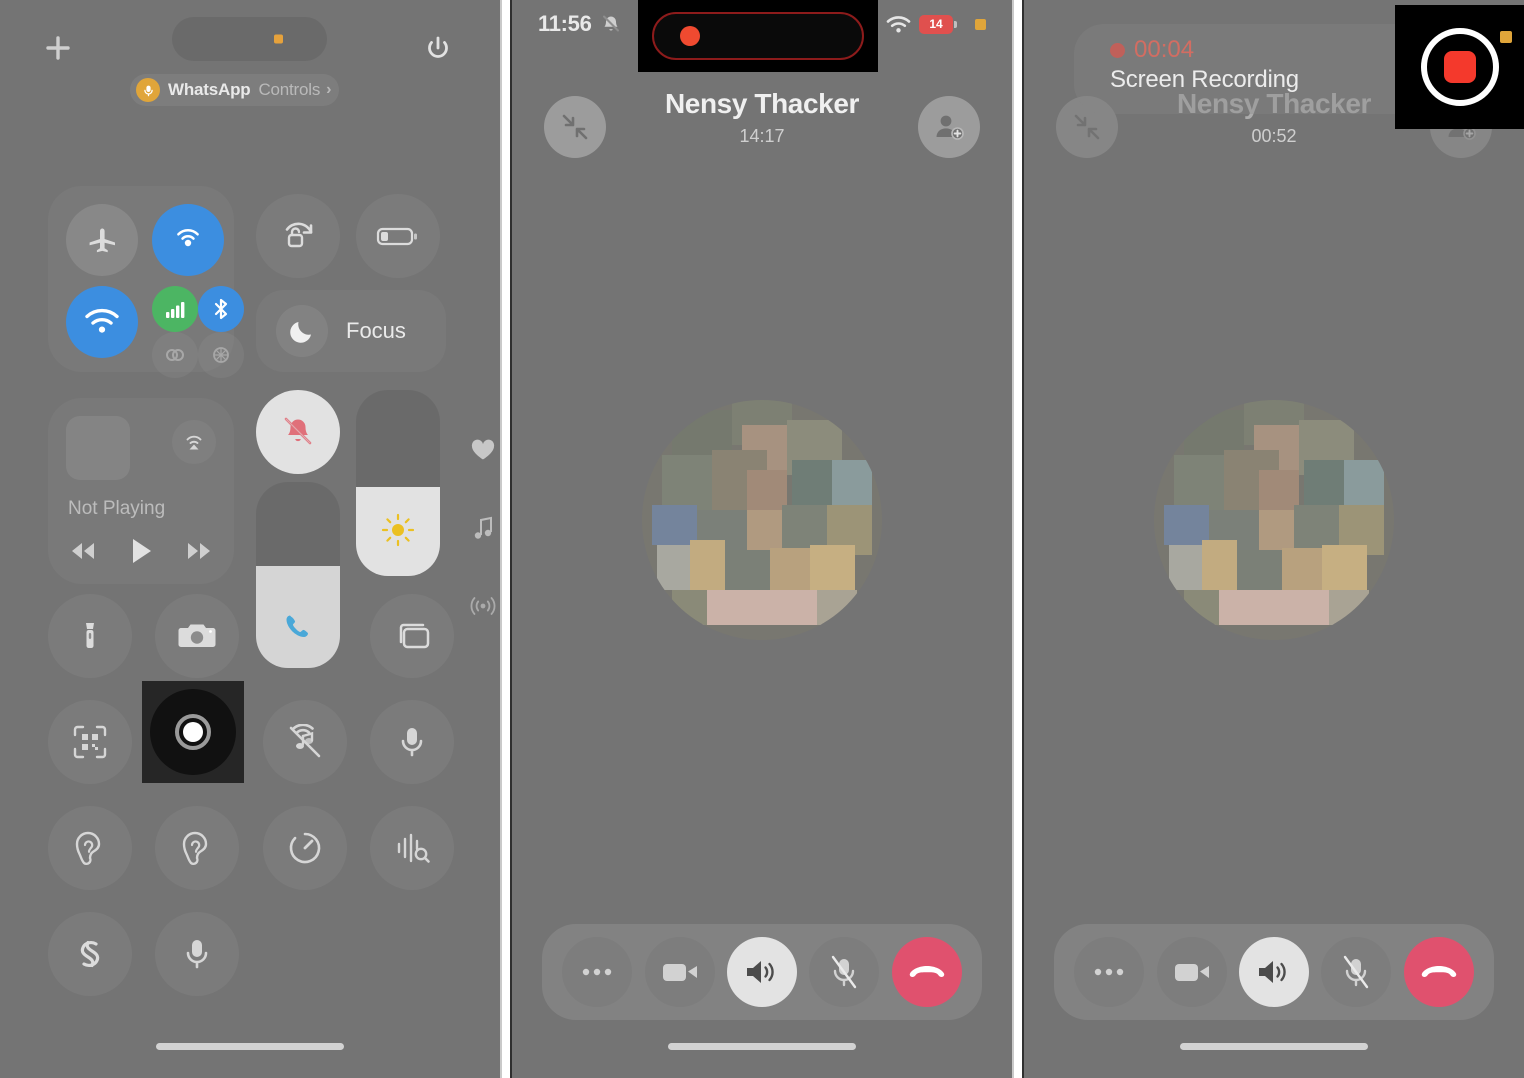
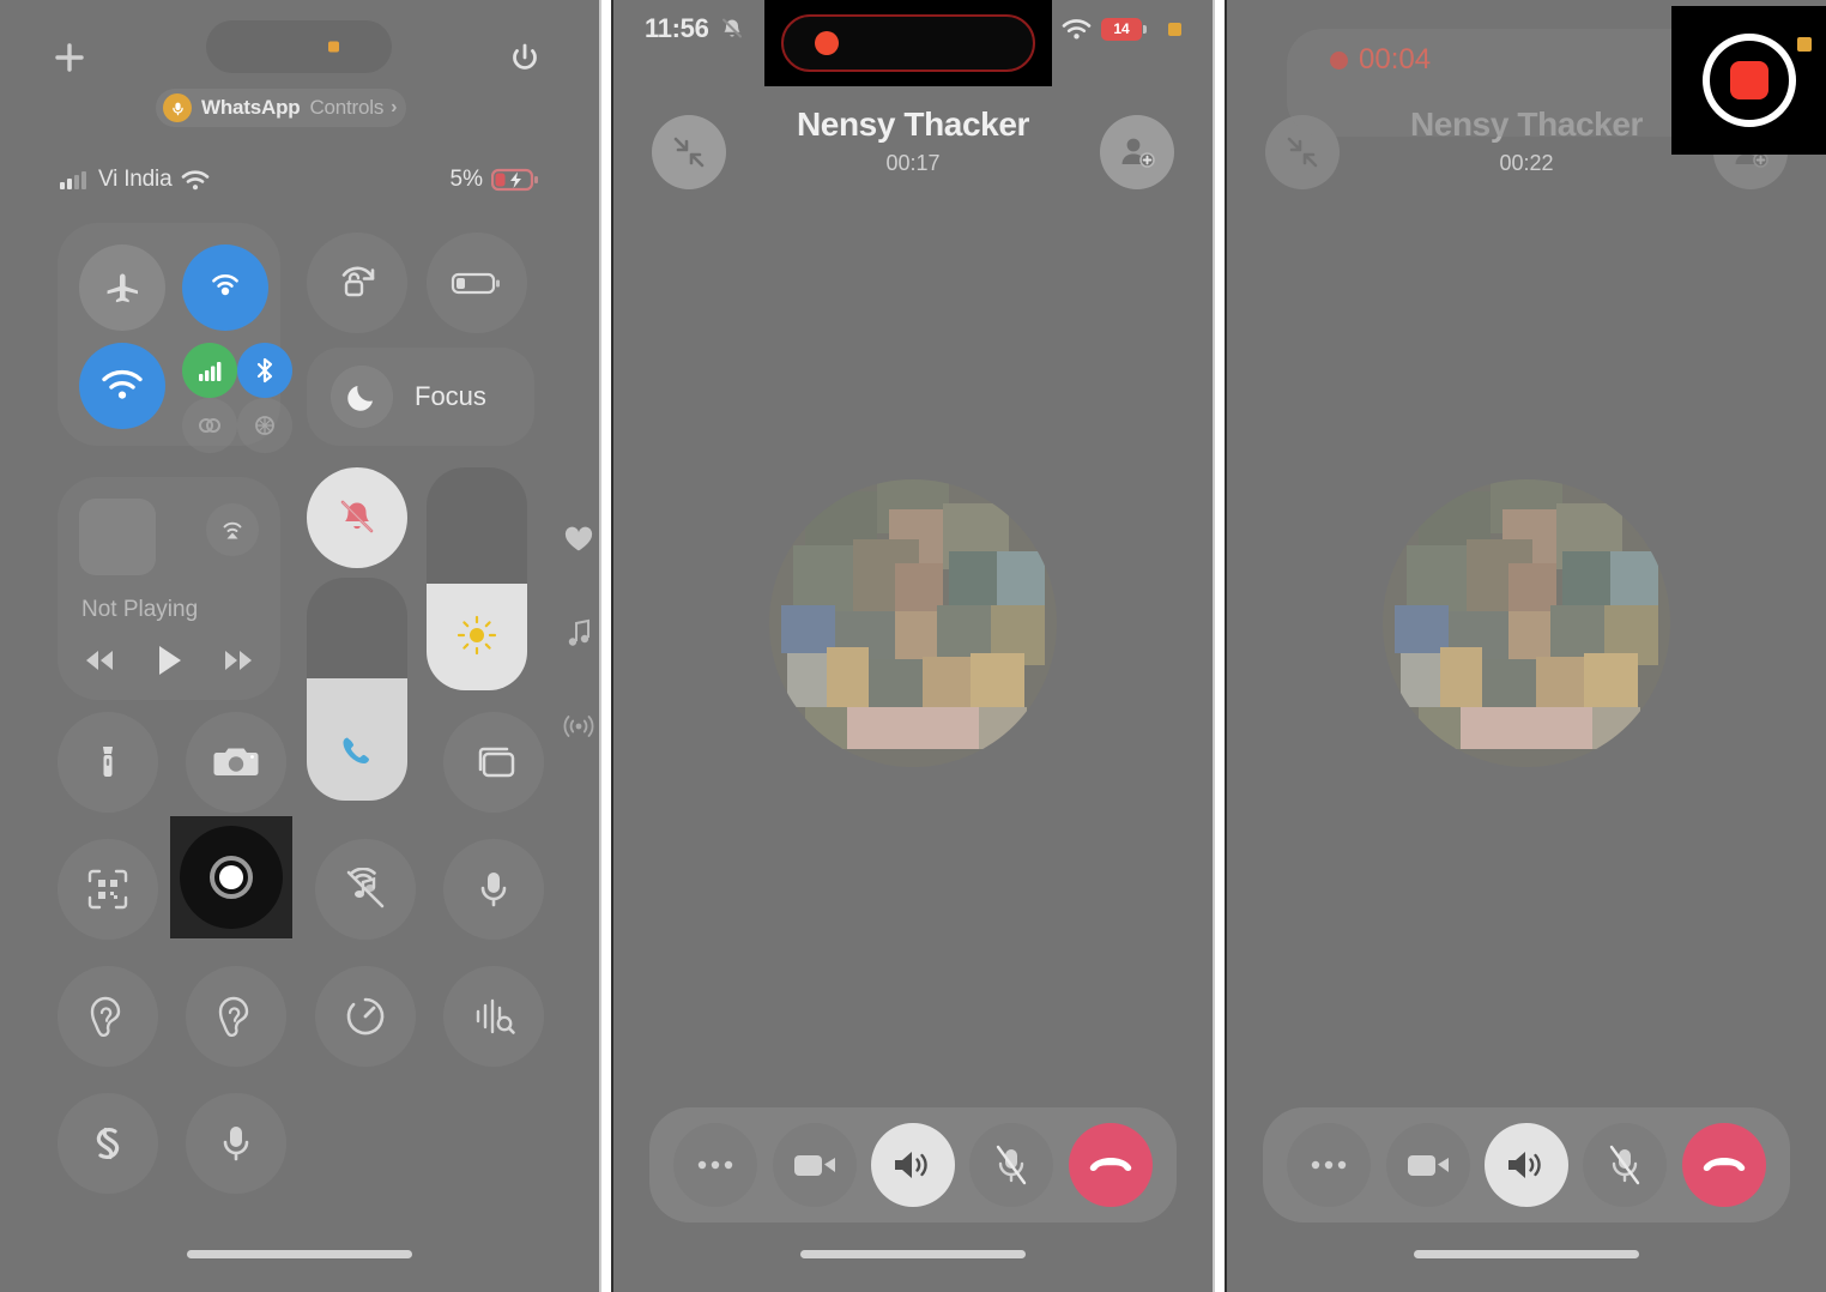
  WhatsApp
  Controls
  ›
+ Vi India
+ 5%
  Focus
  Not Playing
  11:56
  14
  Nensy Thacker
- 14:17
+ 00:17
  Nensy Thacker
- 00:52
+ 00:22
  00:04
- Screen Recording
